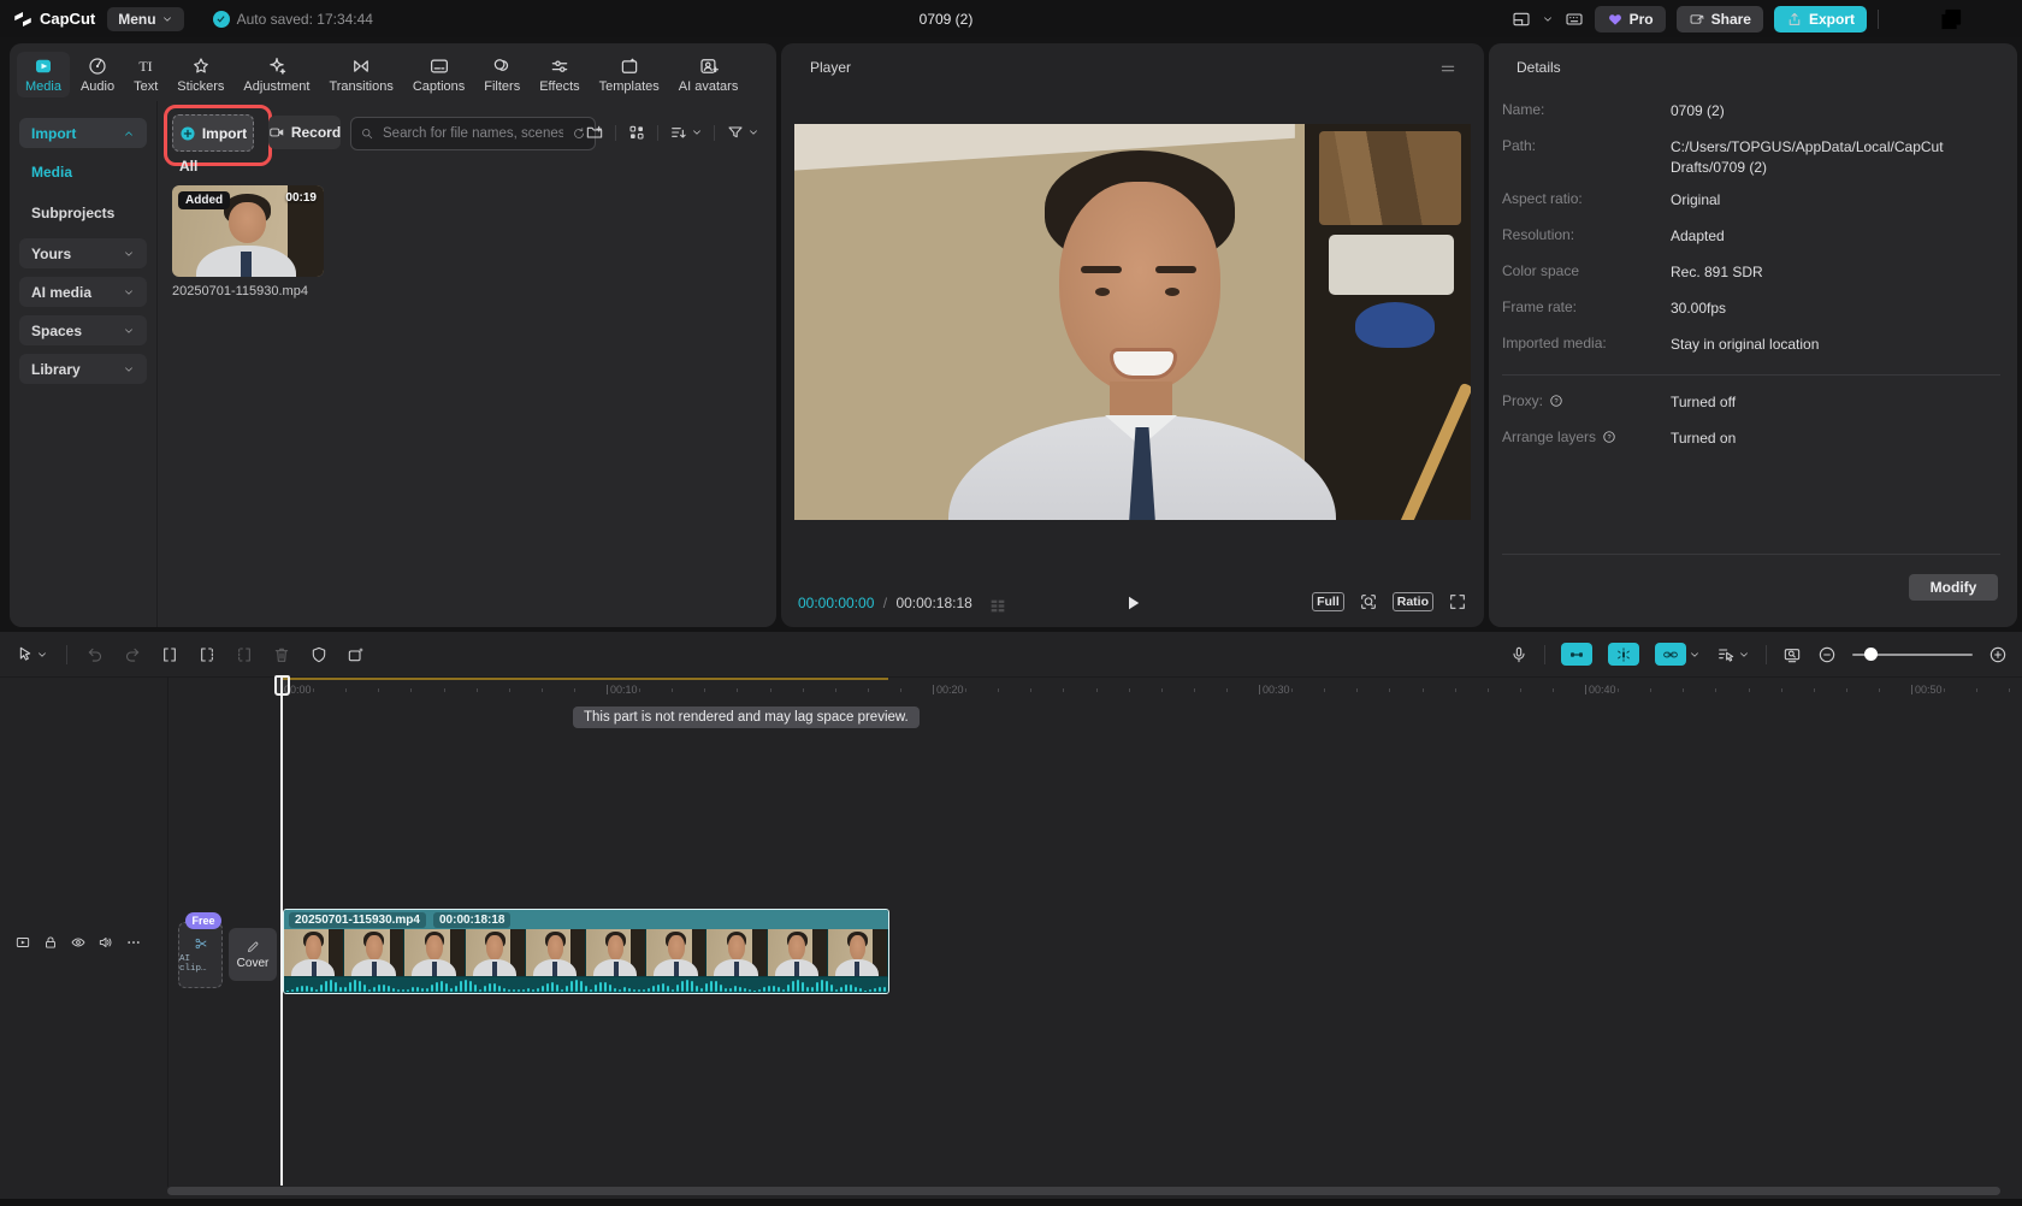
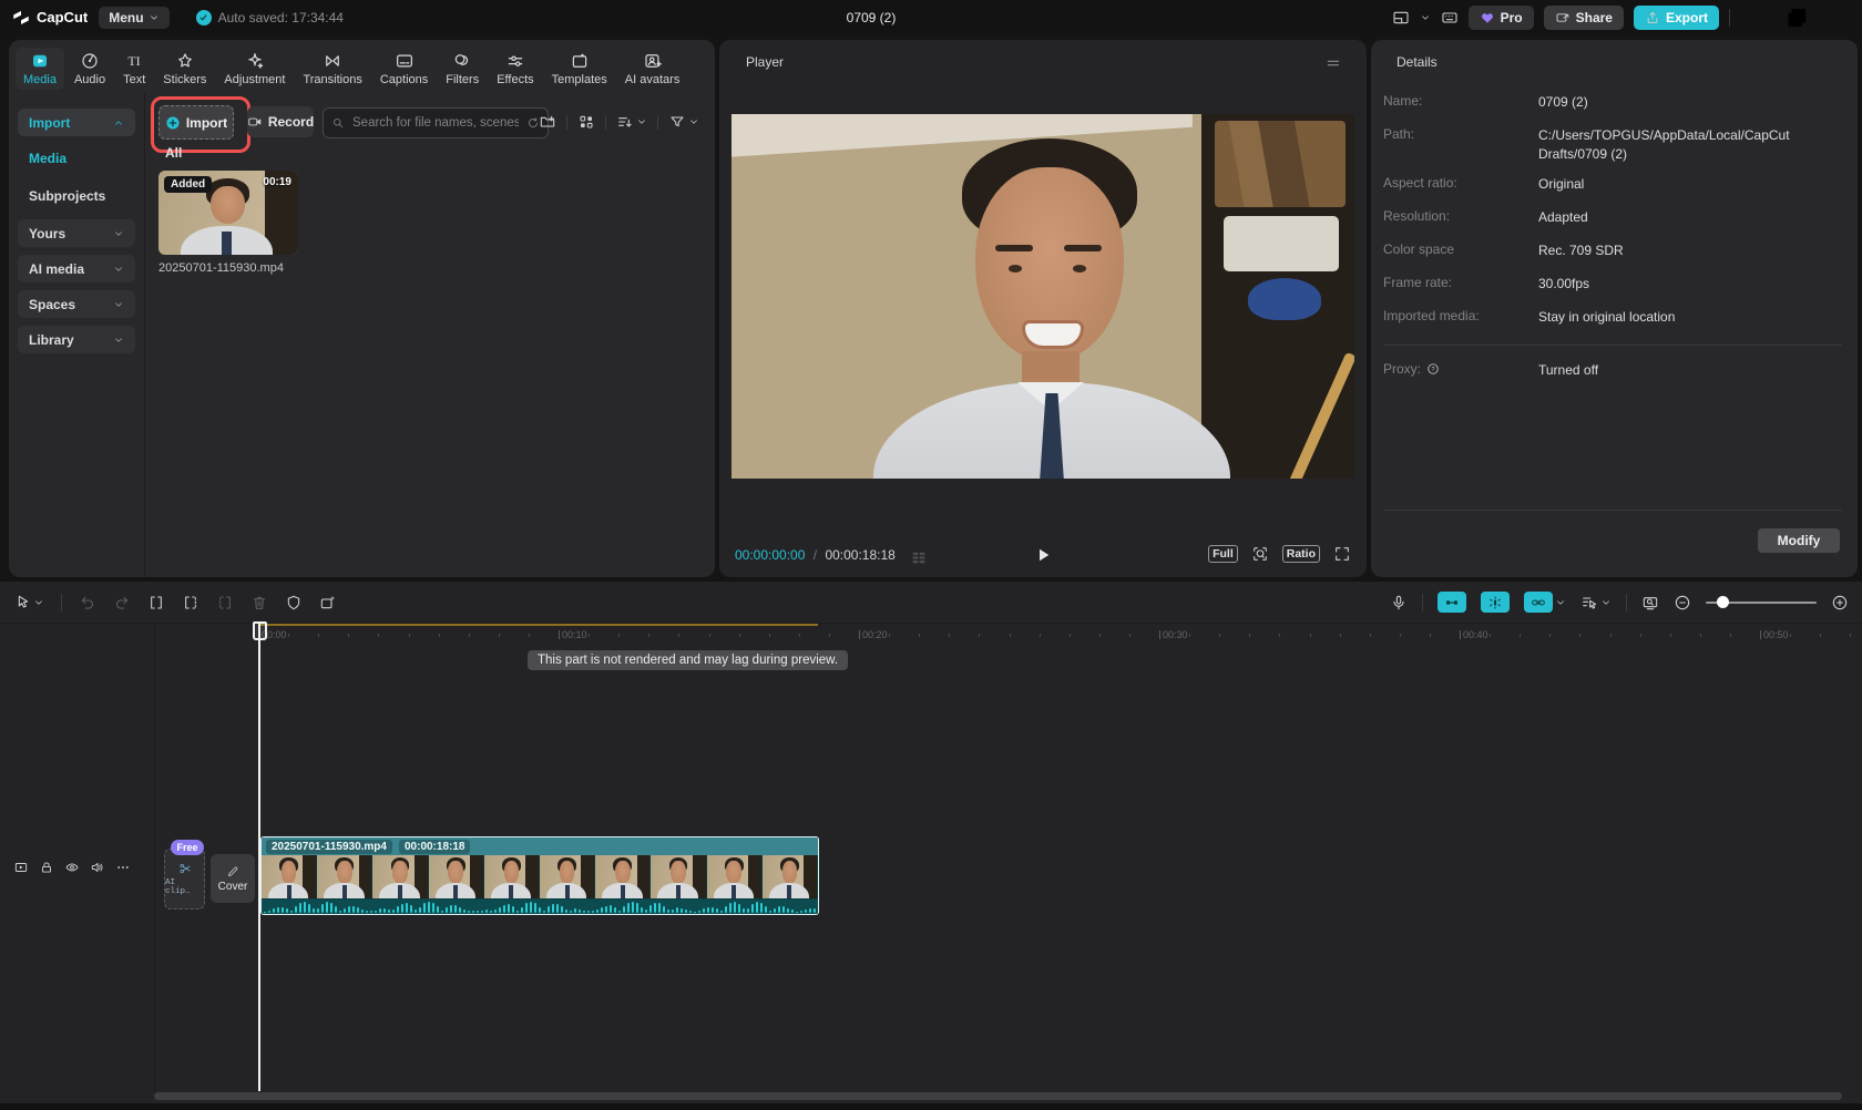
  CapCut
  Menu
  Auto saved: 17:34:44
  0709 (2)
  Pro
  Share
  Export
  Media
  Audio
  TI
  Text
  Stickers
  Adjustment
  Transitions
  Captions
  Filters
  Effects
  Templates
  AI avatars
  Import
  Media
  Subprojects
  Yours
  AI media
  Spaces
  Library
  Import
  Record
  Search for file names, scenes
  All
  Added
  00:19
  20250701-115930.mp4
  Player
  00:00:00:00 / 00:00:18:18
  Full
  Ratio
  Details
  Name:
  0709 (2)
  Path:
  C:/Users/TOPGUS/AppData/Local/CapCut Drafts/0709 (2)
  Aspect ratio:
  Original
  Resolution:
  Adapted
  Color space
- Rec. 891 SDR
+ Rec. 709 SDR
  Frame rate:
  30.00fps
  Imported media:
  Stay in original location
  Proxy:
  Turned off
- Arrange layers
- Turned on
  Modify
  00:00
  00:10
  00:20
  00:30
  00:40
  00:50
- This part is not rendered and may lag space preview.
+ This part is not rendered and may lag during preview.
  Free
  AI clip…
  Cover
  20250701-115930.mp4
  00:00:18:18
